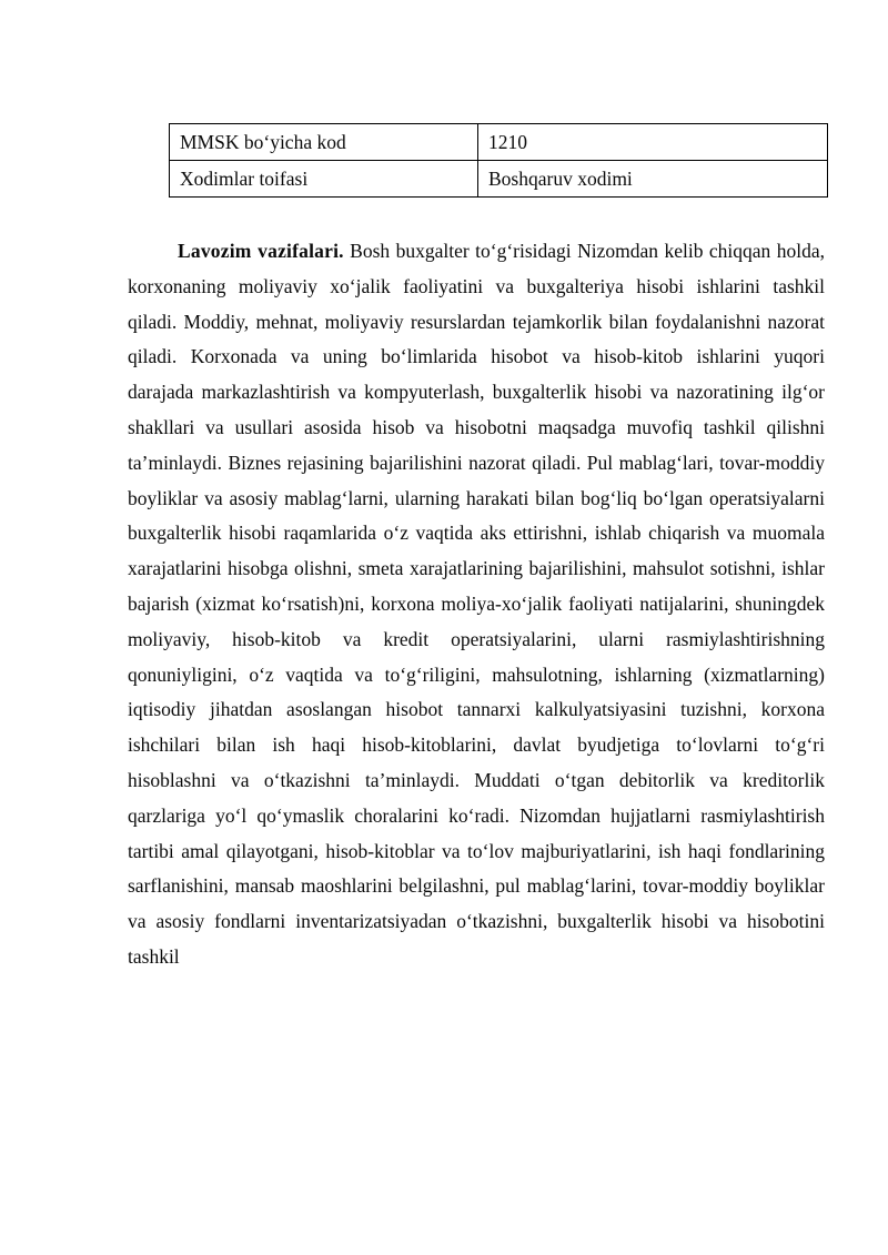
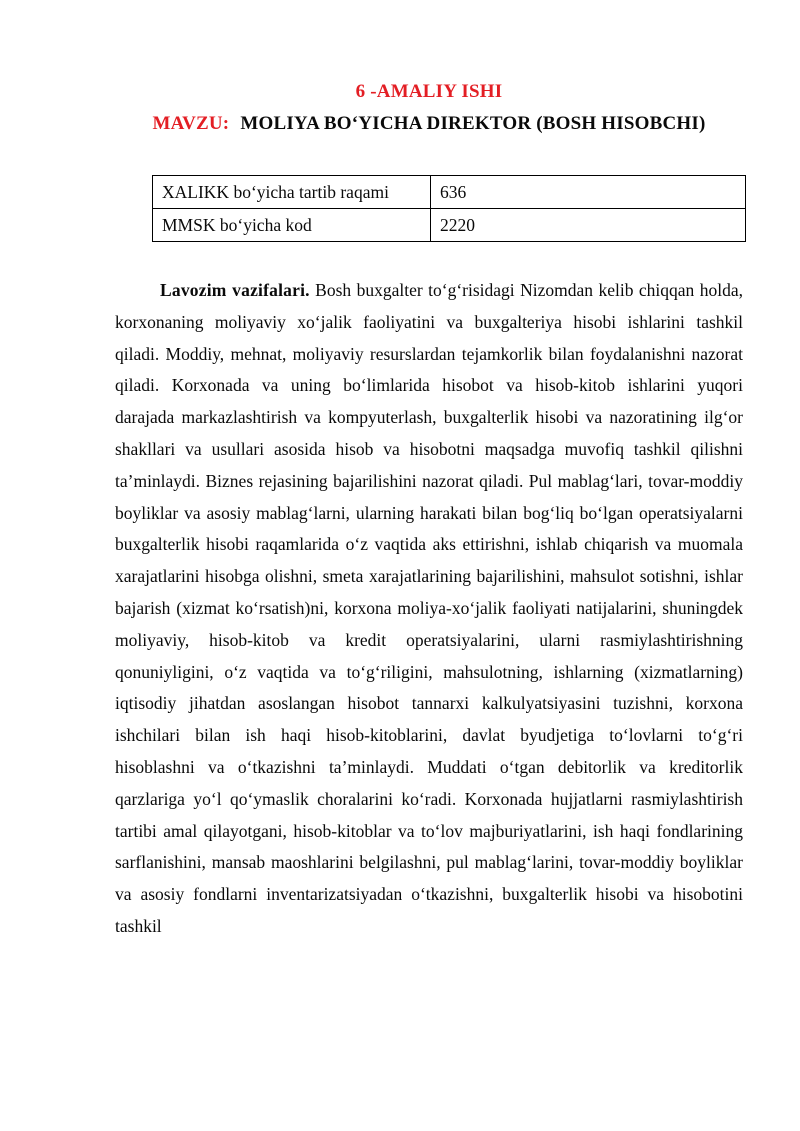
+ 6 -AMALIY ISHI
+ MAVZU: MOLIYA BO‘YICHA DIREKTOR (BOSH HISOBCHI)
+ XALIKK bo‘yicha tartib raqami	636
- MMSK bo‘yicha kod	1210
+ MMSK bo‘yicha kod	2220
- Xodimlar toifasi	Boshqaruv xodimi
- Lavozim vazifalari. Bosh buxgalter to‘g‘risidagi Nizomdan kelib chiqqan holda, korxonaning moliyaviy xo‘jalik faoliyatini va buxgalteriya hisobi ishlarini tashkil qiladi. Moddiy, mehnat, moliyaviy resurslardan tejamkorlik bilan foydalanishni nazorat qiladi. Korxonada va uning bo‘limlarida hisobot va hisob-kitob ishlarini yuqori darajada markazlashtirish va kompyuterlash, buxgalterlik hisobi va nazoratining ilg‘or shakllari va usullari asosida hisob va hisobotni maqsadga muvofiq tashkil qilishni ta’minlaydi. Biznes rejasining bajarilishini nazorat qiladi. Pul mablag‘lari, tovar-moddiy boyliklar va asosiy mablag‘larni, ularning harakati bilan bog‘liq bo‘lgan operatsiyalarni buxgalterlik hisobi raqamlarida o‘z vaqtida aks ettirishni, ishlab chiqarish va muomala xarajatlarini hisobga olishni, smeta xarajatlarining bajarilishini, mahsulot sotishni, ishlar bajarish (xizmat ko‘rsatish)ni, korxona moliya-xo‘jalik faoliyati natijalarini, shuningdek moliyaviy, hisob-kitob va kredit operatsiyalarini, ularni rasmiylashtirishning qonuniyligini, o‘z vaqtida va to‘g‘riligini, mahsulotning, ishlarning (xizmatlarning) iqtisodiy jihatdan asoslangan hisobot tannarxi kalkulyatsiyasini tuzishni, korxona ishchilari bilan ish haqi hisob-kitoblarini, davlat byudjetiga to‘lovlarni to‘g‘ri hisoblashni va o‘tkazishni ta’minlaydi. Muddati o‘tgan debitorlik va kreditorlik qarzlariga yo‘l qo‘ymaslik choralarini ko‘radi. Nizomdan hujjatlarni rasmiylashtirish tartibi amal qilayotgani, hisob-kitoblar va to‘lov majburiyatlarini, ish haqi fondlarining sarflanishini, mansab maoshlarini belgilashni, pul mablag‘larini, tovar-moddiy boyliklar va asosiy fondlarni inventarizatsiyadan o‘tkazishni, buxgalterlik hisobi va hisobotini tashkil
+ Lavozim vazifalari. Bosh buxgalter to‘g‘risidagi Nizomdan kelib chiqqan holda, korxonaning moliyaviy xo‘jalik faoliyatini va buxgalteriya hisobi ishlarini tashkil qiladi. Moddiy, mehnat, moliyaviy resurslardan tejamkorlik bilan foydalanishni nazorat qiladi. Korxonada va uning bo‘limlarida hisobot va hisob-kitob ishlarini yuqori darajada markazlashtirish va kompyuterlash, buxgalterlik hisobi va nazoratining ilg‘or shakllari va usullari asosida hisob va hisobotni maqsadga muvofiq tashkil qilishni ta’minlaydi. Biznes rejasining bajarilishini nazorat qiladi. Pul mablag‘lari, tovar-moddiy boyliklar va asosiy mablag‘larni, ularning harakati bilan bog‘liq bo‘lgan operatsiyalarni buxgalterlik hisobi raqamlarida o‘z vaqtida aks ettirishni, ishlab chiqarish va muomala xarajatlarini hisobga olishni, smeta xarajatlarining bajarilishini, mahsulot sotishni, ishlar bajarish (xizmat ko‘rsatish)ni, korxona moliya-xo‘jalik faoliyati natijalarini, shuningdek moliyaviy, hisob-kitob va kredit operatsiyalarini, ularni rasmiylashtirishning qonuniyligini, o‘z vaqtida va to‘g‘riligini, mahsulotning, ishlarning (xizmatlarning) iqtisodiy jihatdan asoslangan hisobot tannarxi kalkulyatsiyasini tuzishni, korxona ishchilari bilan ish haqi hisob-kitoblarini, davlat byudjetiga to‘lovlarni to‘g‘ri hisoblashni va o‘tkazishni ta’minlaydi. Muddati o‘tgan debitorlik va kreditorlik qarzlariga yo‘l qo‘ymaslik choralarini ko‘radi. Korxonada hujjatlarni rasmiylashtirish tartibi amal qilayotgani, hisob-kitoblar va to‘lov majburiyatlarini, ish haqi fondlarining sarflanishini, mansab maoshlarini belgilashni, pul mablag‘larini, tovar-moddiy boyliklar va asosiy fondlarni inventarizatsiyadan o‘tkazishni, buxgalterlik hisobi va hisobotini tashkil
